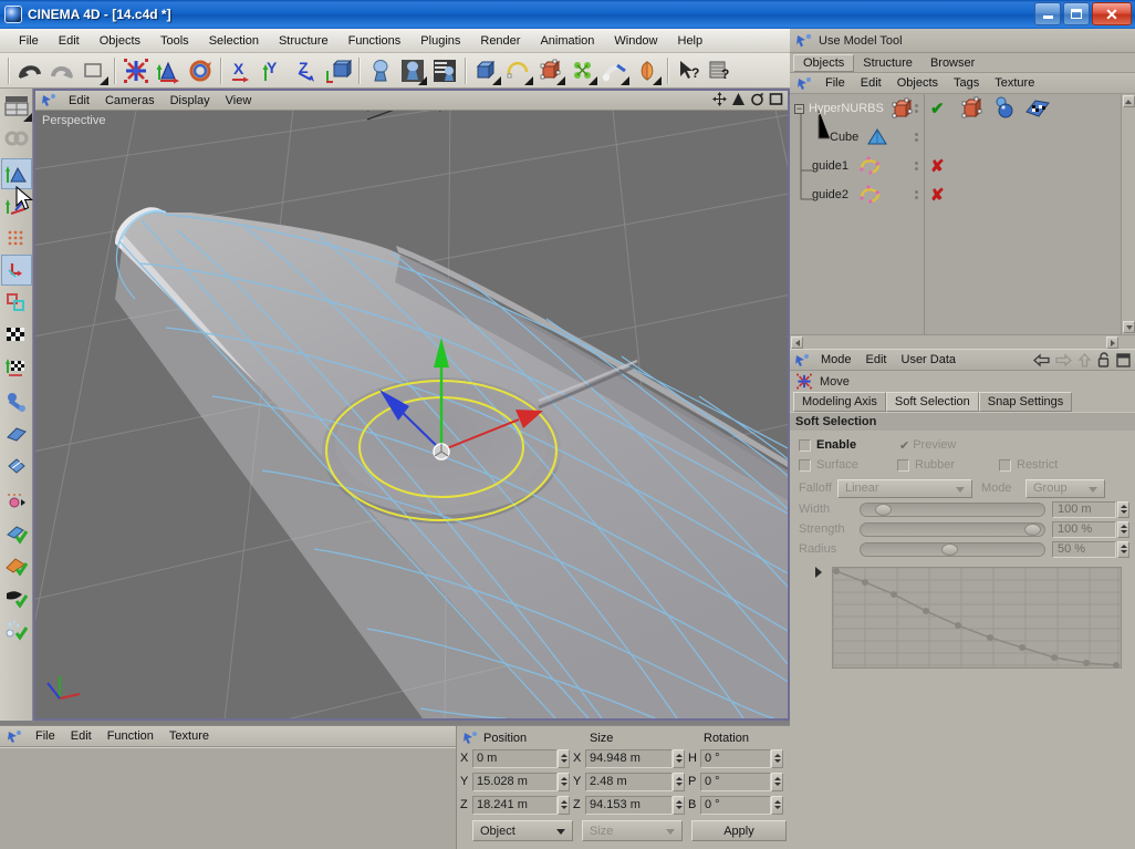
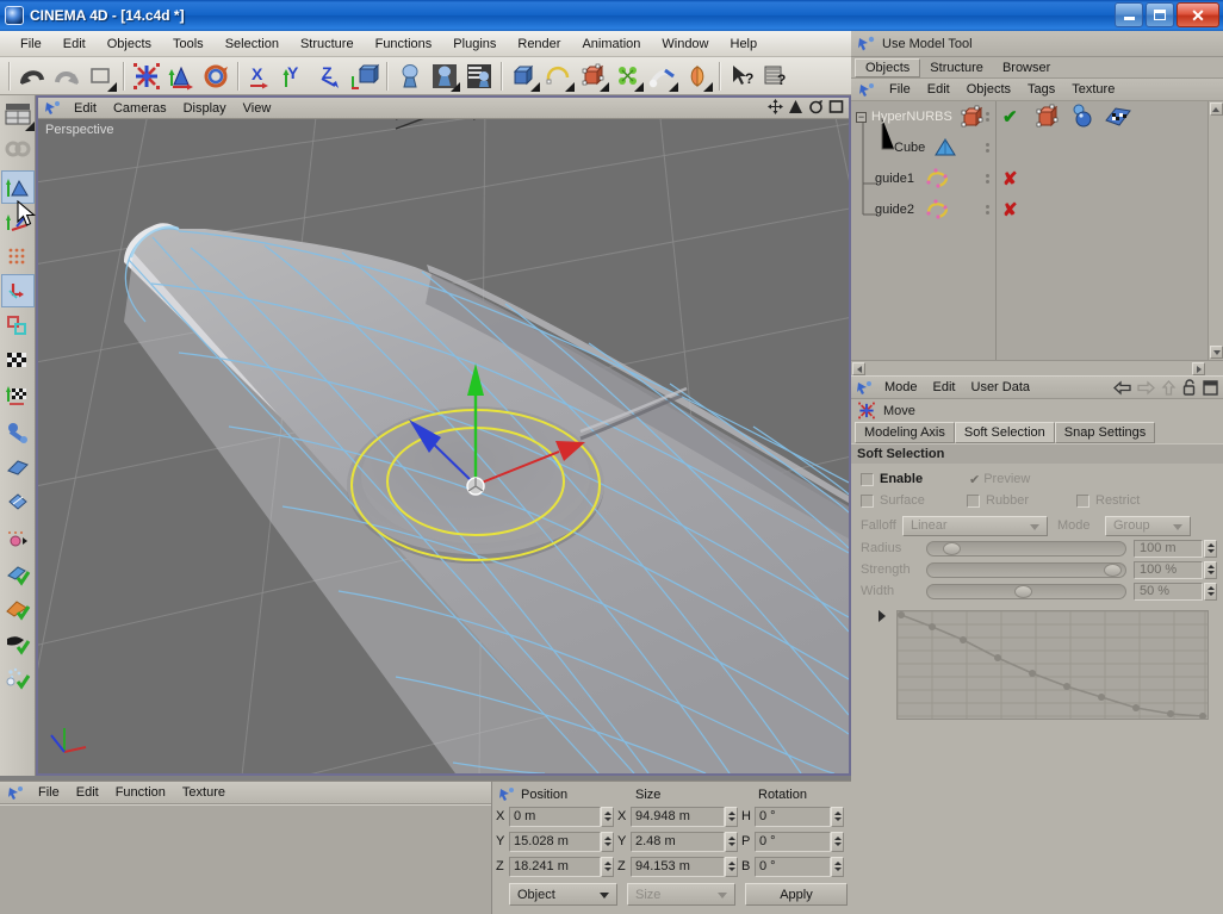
  CINEMA 4D - [14.c4d *]
  ✕
  File
  Edit
  Objects
  Tools
  Selection
  Structure
  Functions
  Plugins
  Render
  Animation
  Window
  Help
  X
  Y
  Z
  ?
  ?
  Edit
  Cameras
  Display
  View
  Perspective
  File
  Edit
  Function
  Texture
  Position
  Size
  Rotation
  X
  0 m
  X
  94.948 m
  H
  0 °
  Y
  15.028 m
  Y
  2.48 m
  P
  0 °
  Z
  18.241 m
  Z
  94.153 m
  B
  0 °
  Object
  Size
  Apply
  Use Model Tool
  Objects
  Structure
  Browser
  File
  Edit
  Objects
  Tags
  Texture
  −
  HyperNURBS
  ✔
  Cube
  guide1
  ✘
  guide2
  ✘
  Mode
  Edit
  User Data
  Move
  Modeling Axis
  Soft Selection
  Snap Settings
  Soft Selection
  Enable
  ✔
  Preview
  Surface
  Rubber
  Restrict
  Falloff
  Linear
  Mode
  Group
- Width
+ Radius
  100 m
  Strength
  100 %
- Radius
+ Width
  50 %
